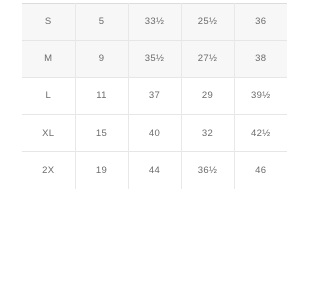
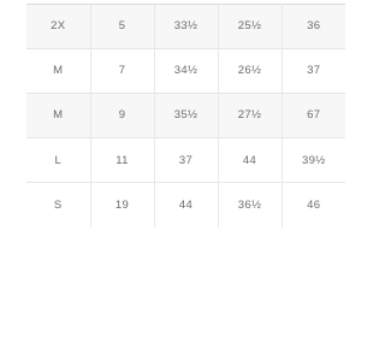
- S	5	33½	25½	36
+ 2X	5	33½	25½	36
+ M	7	34½	26½	37
- M	9	35½	27½	38
+ M	9	35½	27½	67
- L	11	37	29	39½
+ L	11	37	44	39½
- XL	15	40	32	42½
- 2X	19	44	36½	46
+ S	19	44	36½	46
